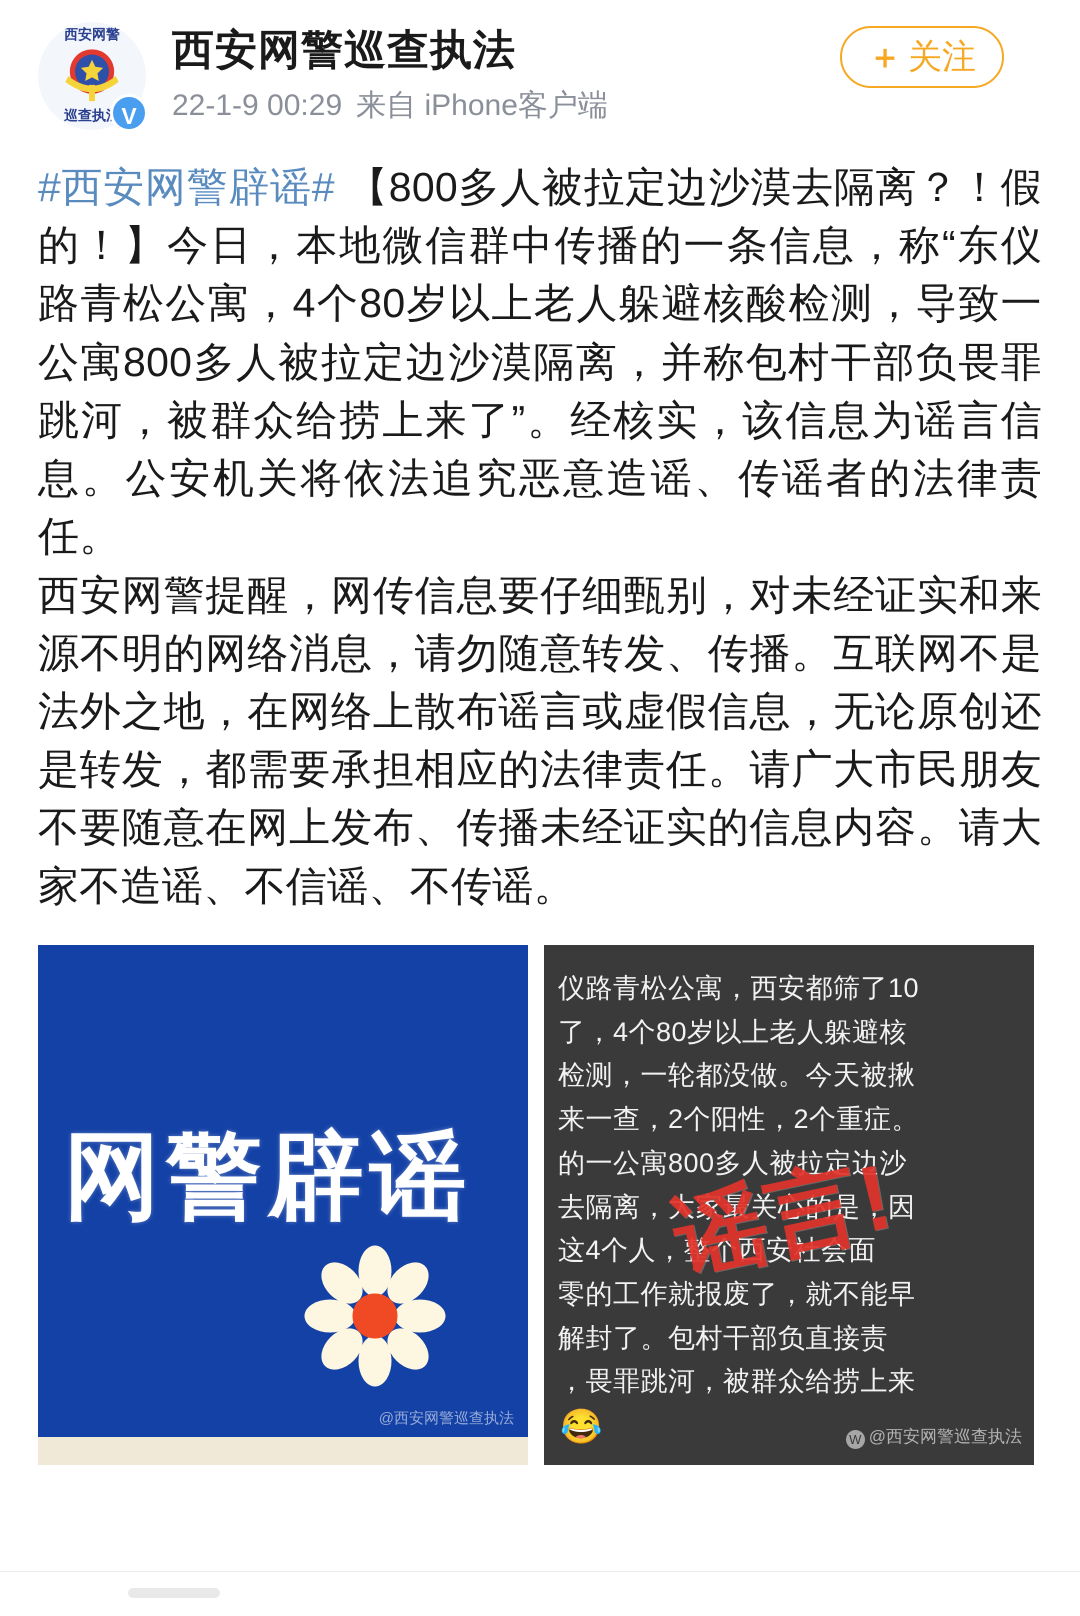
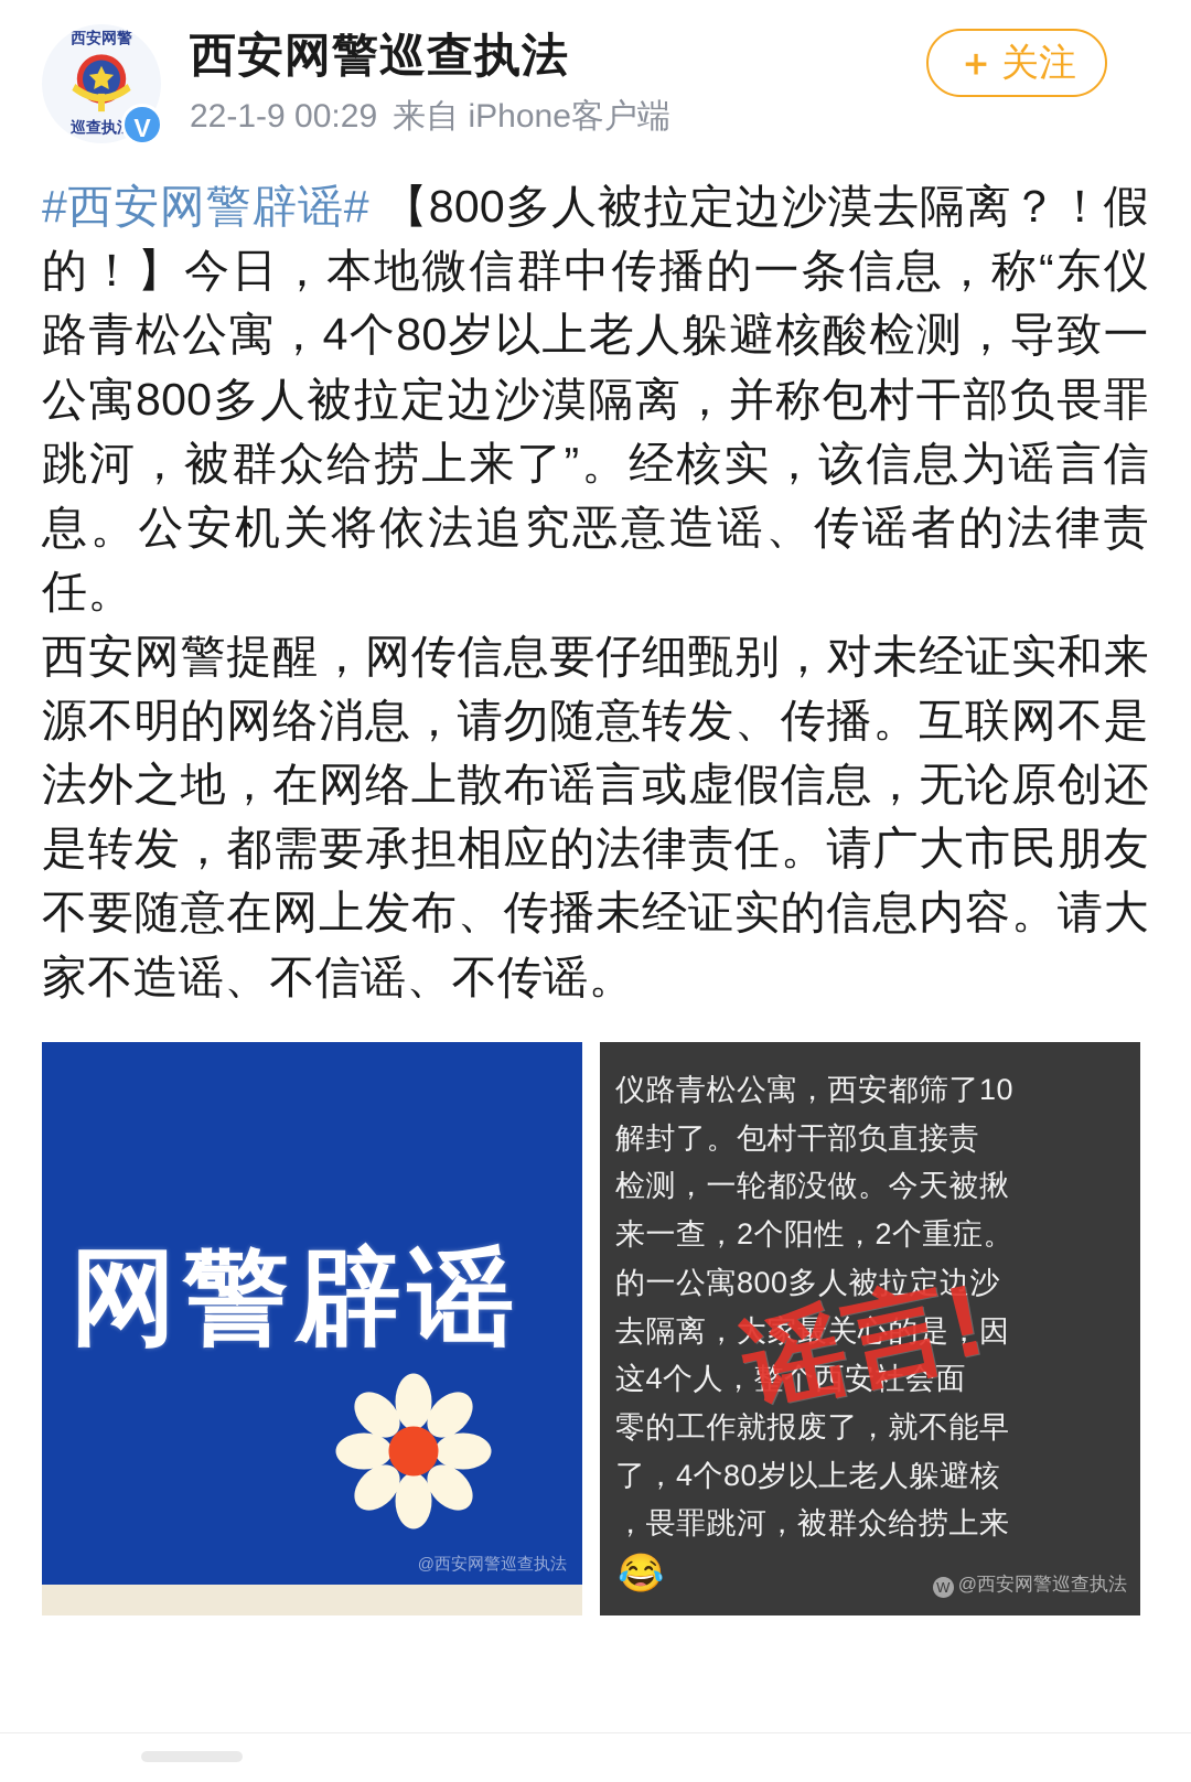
  西安网警
  巡查执
  V
  西安网警巡查执法
  22-1-9 00:29 来自 iPhone客户端
  ＋
  关注
  #西安网警辟谣# 【800多人被拉定边沙漠去隔离？！假的！】今日，本地微信群中传播的一条信息，称“东仪路青松公寓，4个80岁以上老人躲避核酸检测，导致一公寓800多人被拉定边沙漠隔离，并称包村干部负畏罪跳河，被群众给捞上来了”。经核实，该信息为谣言信息。公安机关将依法追究恶意造谣、传谣者的法律责任。
  西安网警提醒，网传信息要仔细甄别，对未经证实和来源不明的网络消息，请勿随意转发、传播。互联网不是法外之地，在网络上散布谣言或虚假信息，无论原创还是转发，都需要承担相应的法律责任。请广大市民朋友不要随意在网上发布、传播未经证实的信息内容。请大家不造谣、不信谣、不传谣。
  网警辟谣
  @西安网警巡查执法
  仪路青松公寓，西安都筛了10
- 了，4个80岁以上老人躲避核
+ 解封了。包村干部负直接责
  检测，一轮都没做。今天被揪
  来一查，2个阳性，2个重症。
  的一公寓800多人被拉定边沙
  去隔离，大家最关心的是，因
  这4个人，整个西安社会面
  零的工作就报废了，就不能早
- 解封了。包村干部负直接责
+ 了，4个80岁以上老人躲避核
  ，畏罪跳河，被群众给捞上来
  😂
  W @西安网警巡查执法
